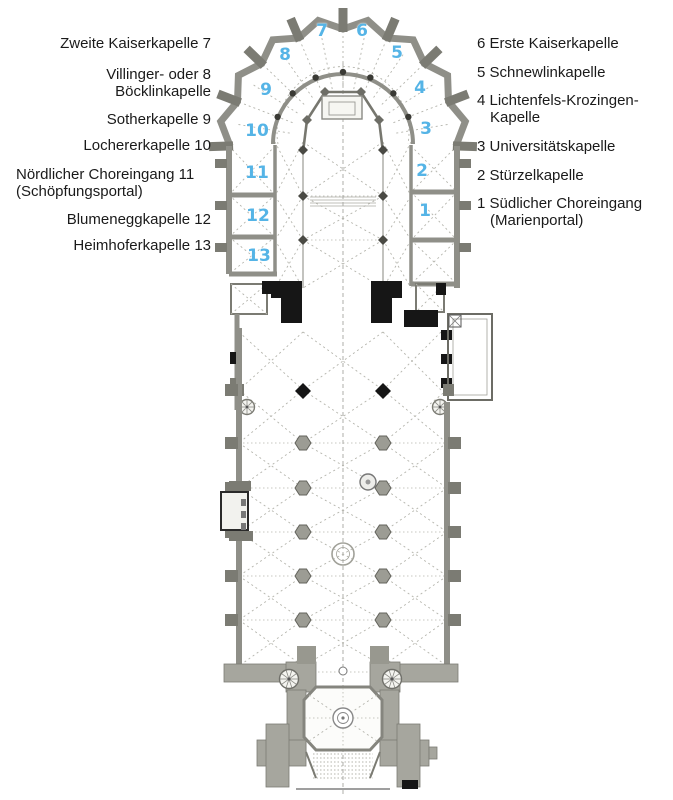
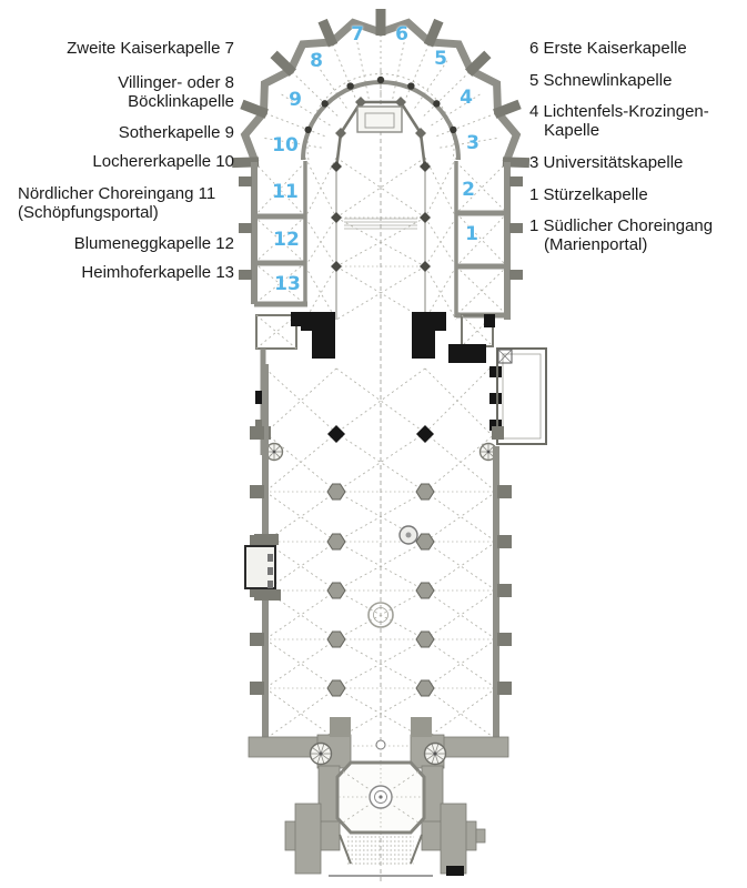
  1
  2
  3
  4
  5
  6
  7
  8
  9
  10
  11
  12
  13
  Zweite Kaiserkapelle 7
  Villinger- oder 8
  Böcklinkapelle
  Sotherkapelle 9
  Lochererkapelle 10
  Nördlicher Choreingang 11
  (Schöpfungsportal)
  Blumeneggkapelle 12
  Heimhoferkapelle 13
  6 Erste Kaiserkapelle
  5 Schnewlinkapelle
  4 Lichtenfels-Krozingen-
  Kapelle
  3 Universitätskapelle
- 2 Stürzelkapelle
+ 1 Stürzelkapelle
  1 Südlicher Choreingang
  (Marienportal)
